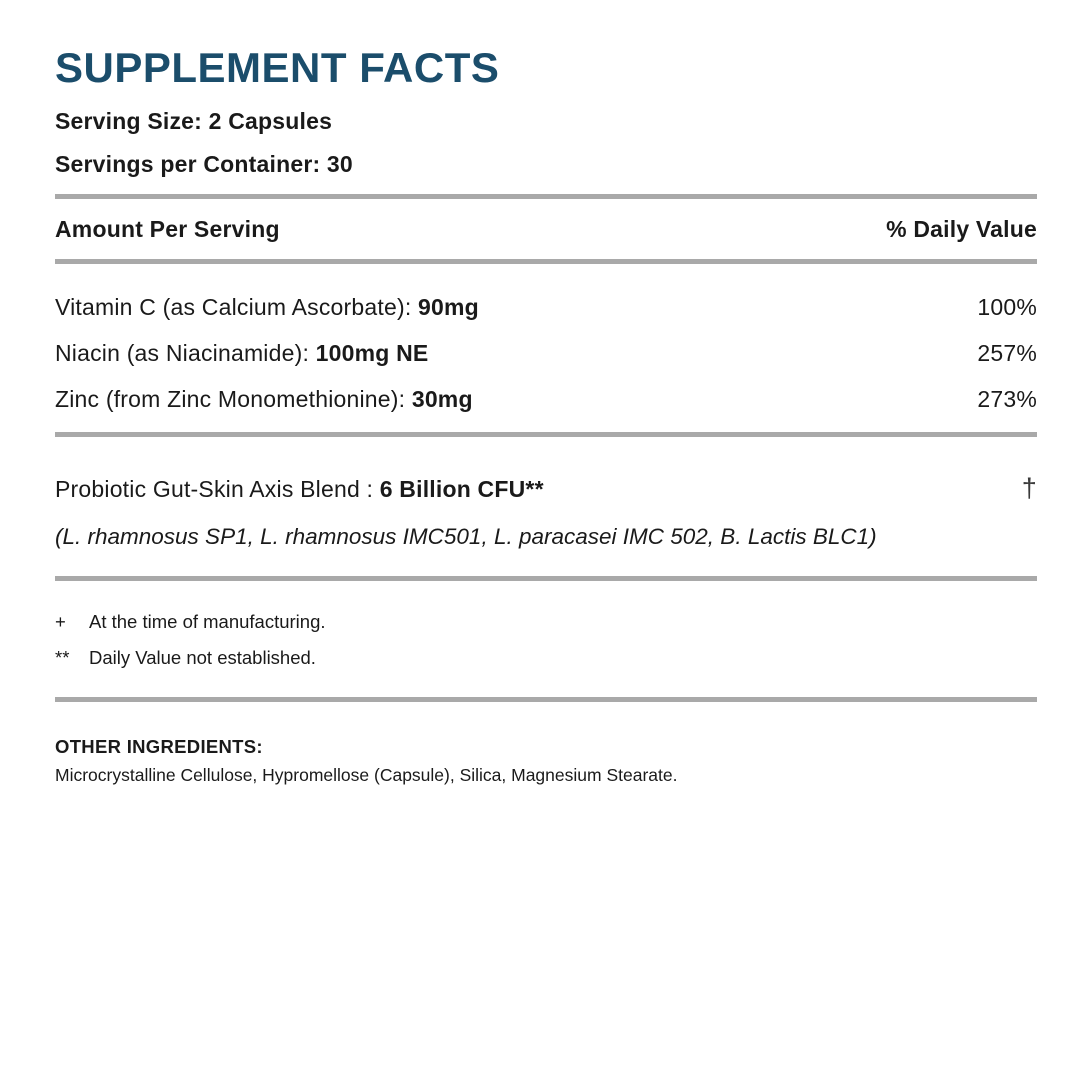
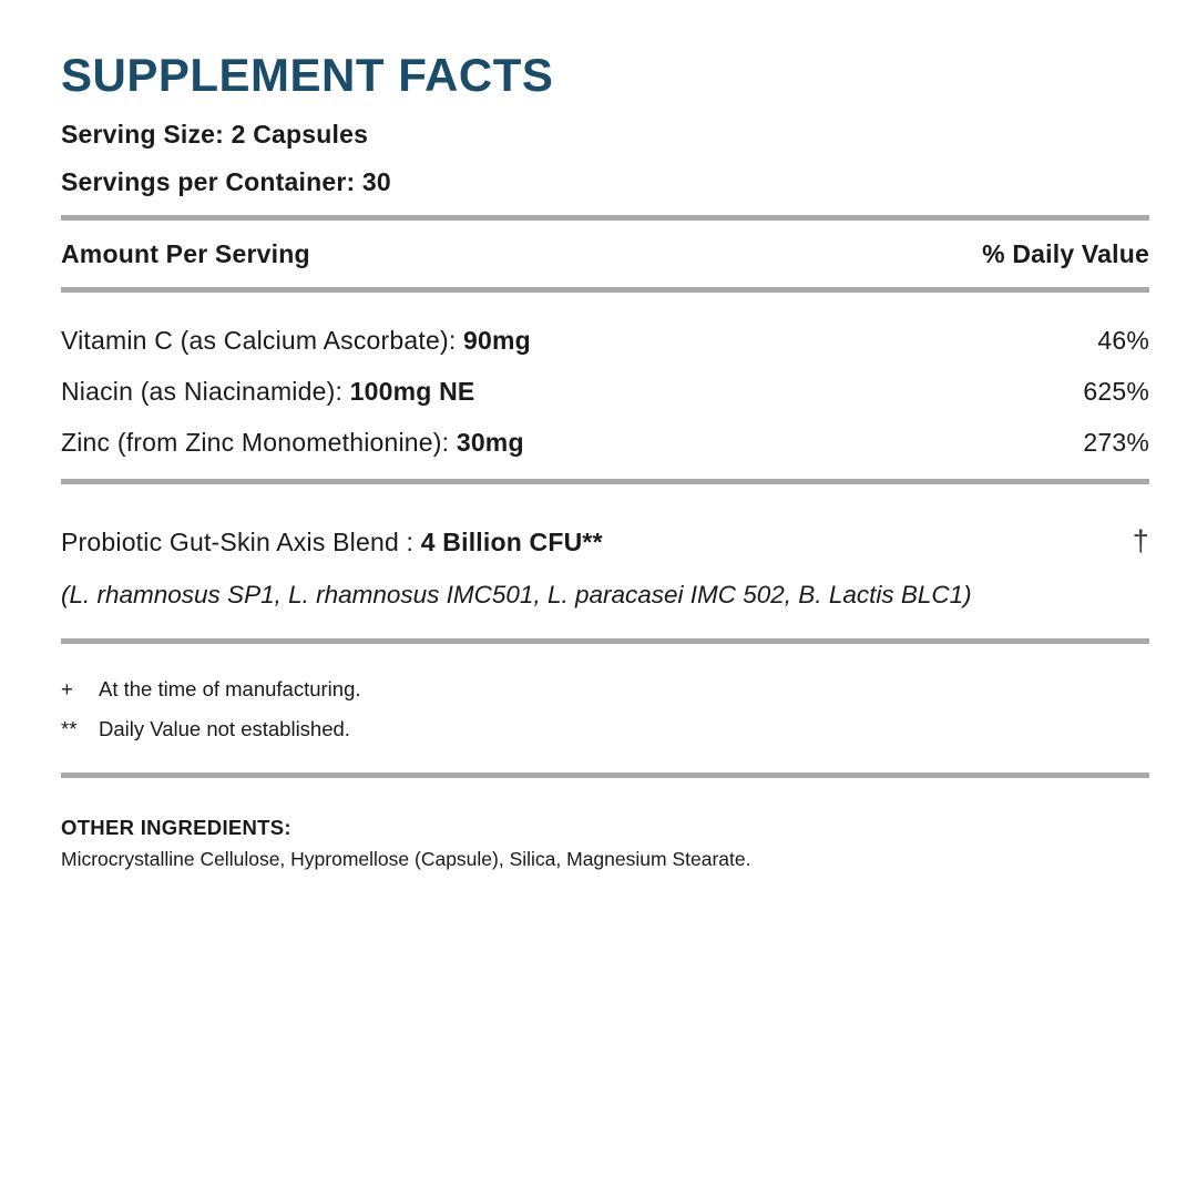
  SUPPLEMENT FACTS
  Serving Size: 2 Capsules
  Servings per Container: 30
  Amount Per Serving
  % Daily Value
  Vitamin C (as Calcium Ascorbate): 90mg
- 100%
+ 46%
  Niacin (as Niacinamide): 100mg NE
- 257%
+ 625%
  Zinc (from Zinc Monomethionine): 30mg
  273%
- Probiotic Gut-Skin Axis Blend : 6 Billion CFU**
+ Probiotic Gut-Skin Axis Blend : 4 Billion CFU**
  †
  (L. rhamnosus SP1, L. rhamnosus IMC501, L. paracasei IMC 502, B. Lactis BLC1)
  +
  At the time of manufacturing.
  **
  Daily Value not established.
  OTHER INGREDIENTS:
  Microcrystalline Cellulose, Hypromellose (Capsule), Silica, Magnesium Stearate.
